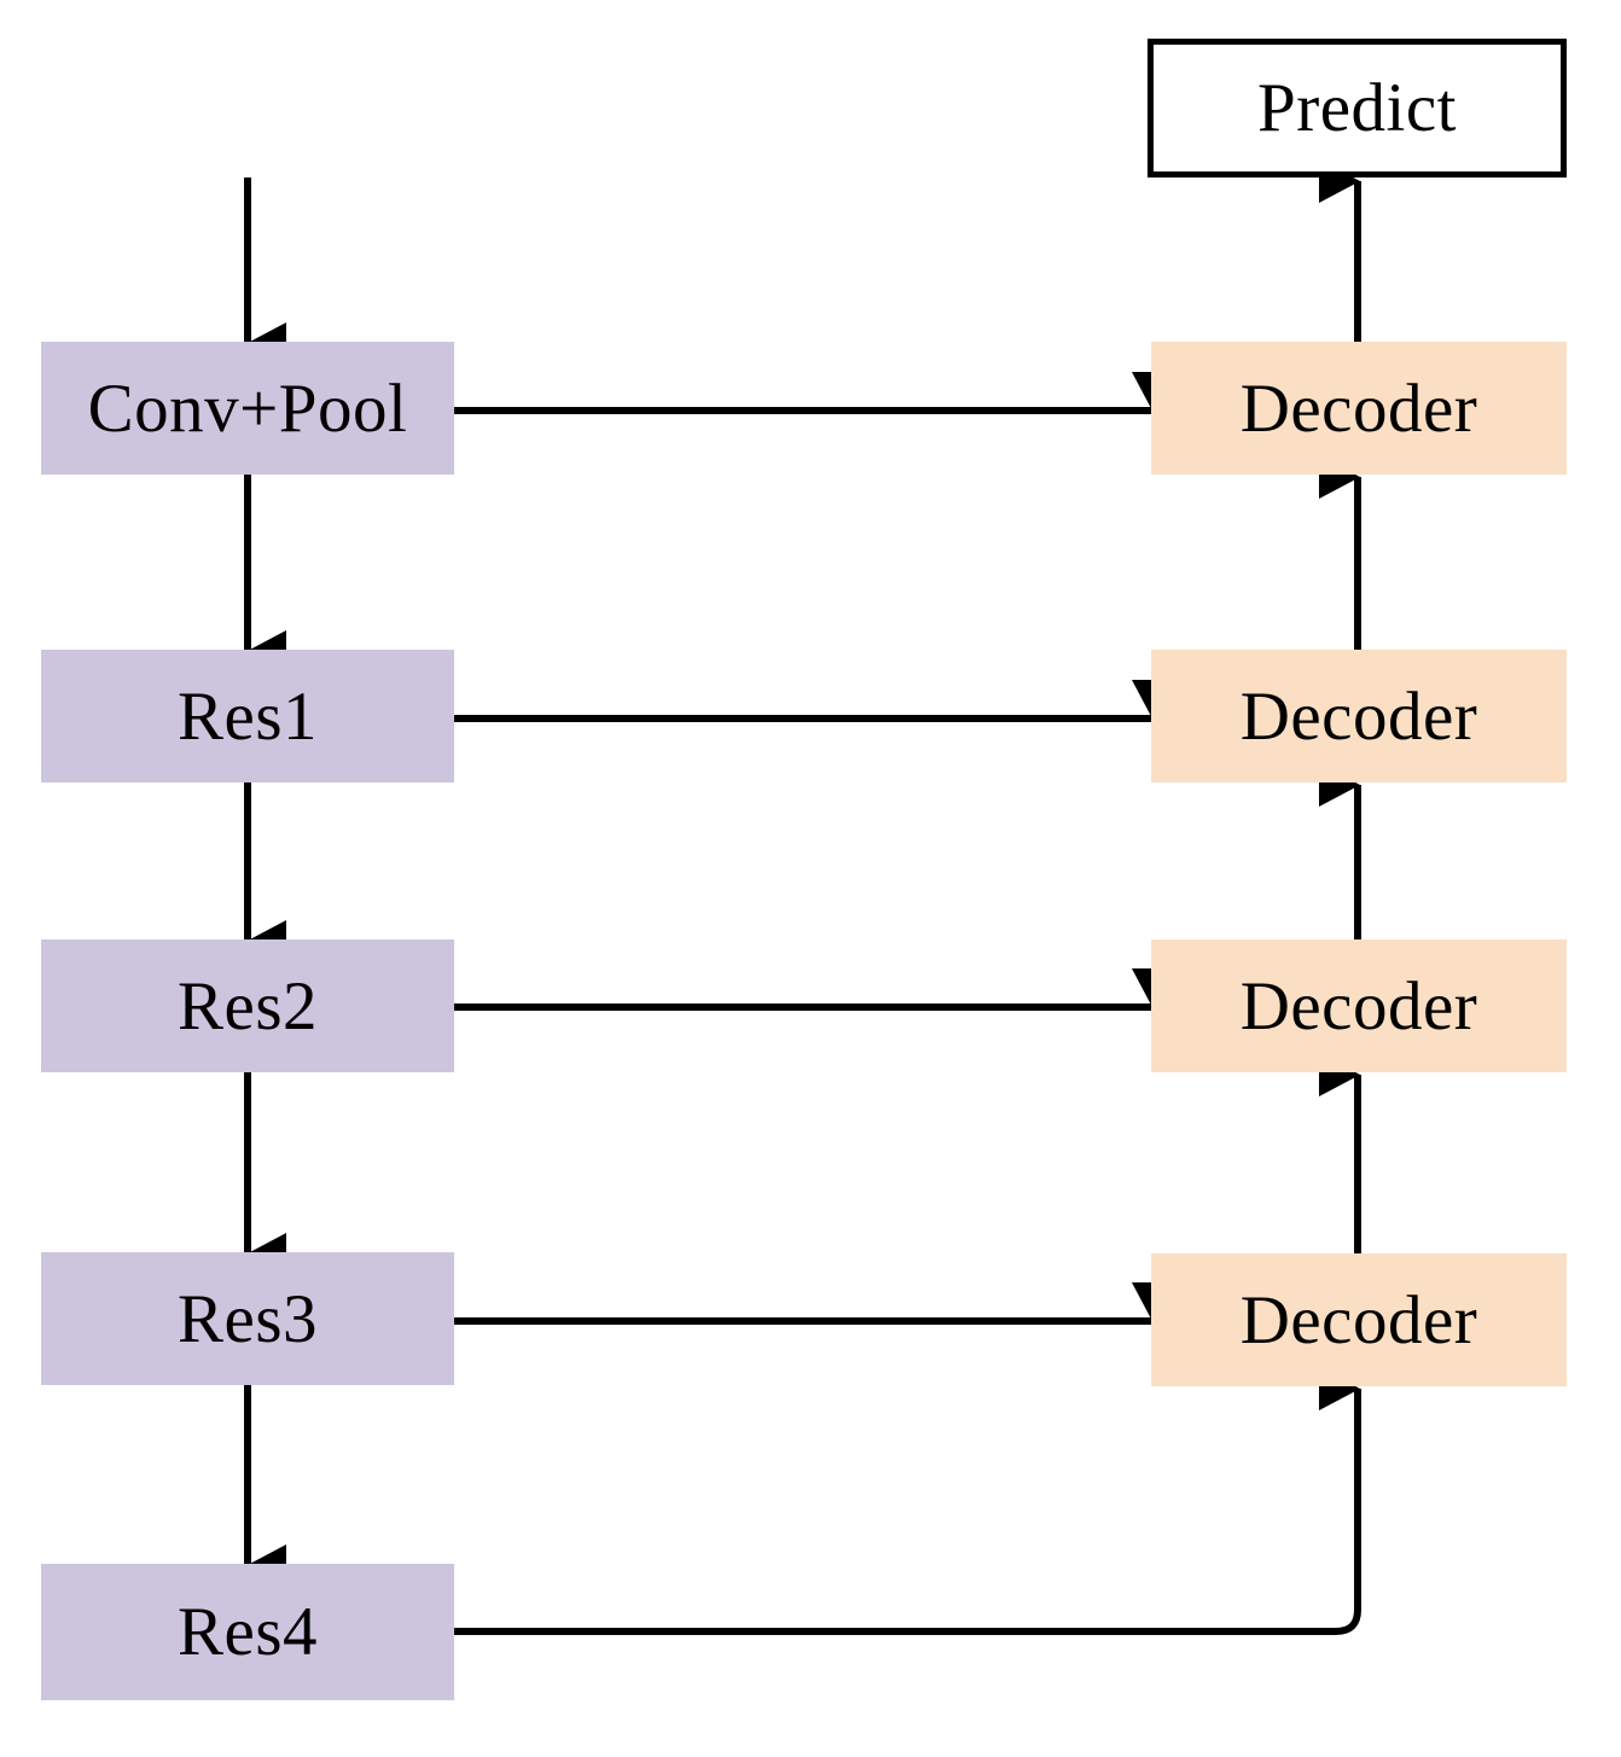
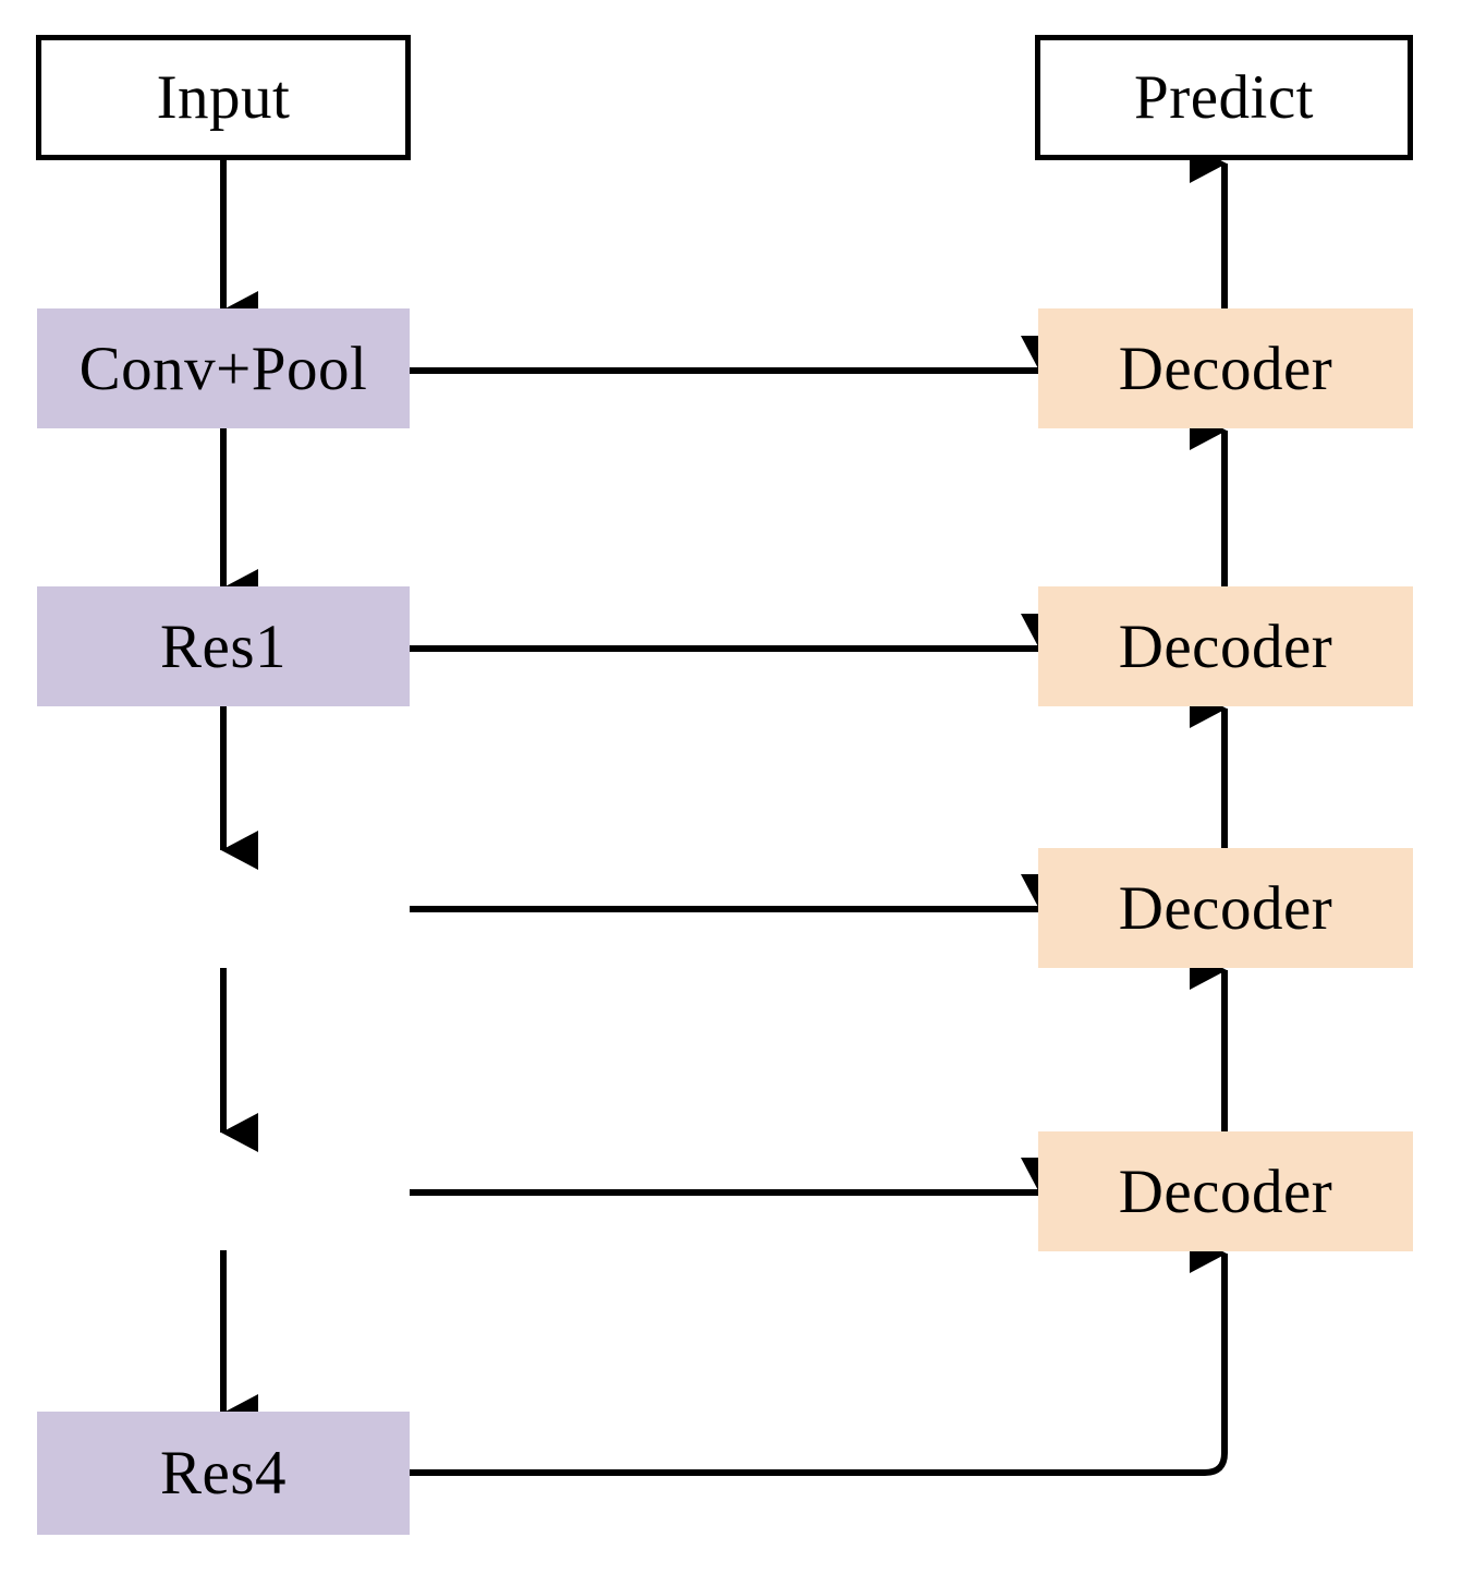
+ Input
  Predict
  Conv+Pool
  Res1
- Res2
- Res3
  Res4
  Decoder
  Decoder
  Decoder
  Decoder
